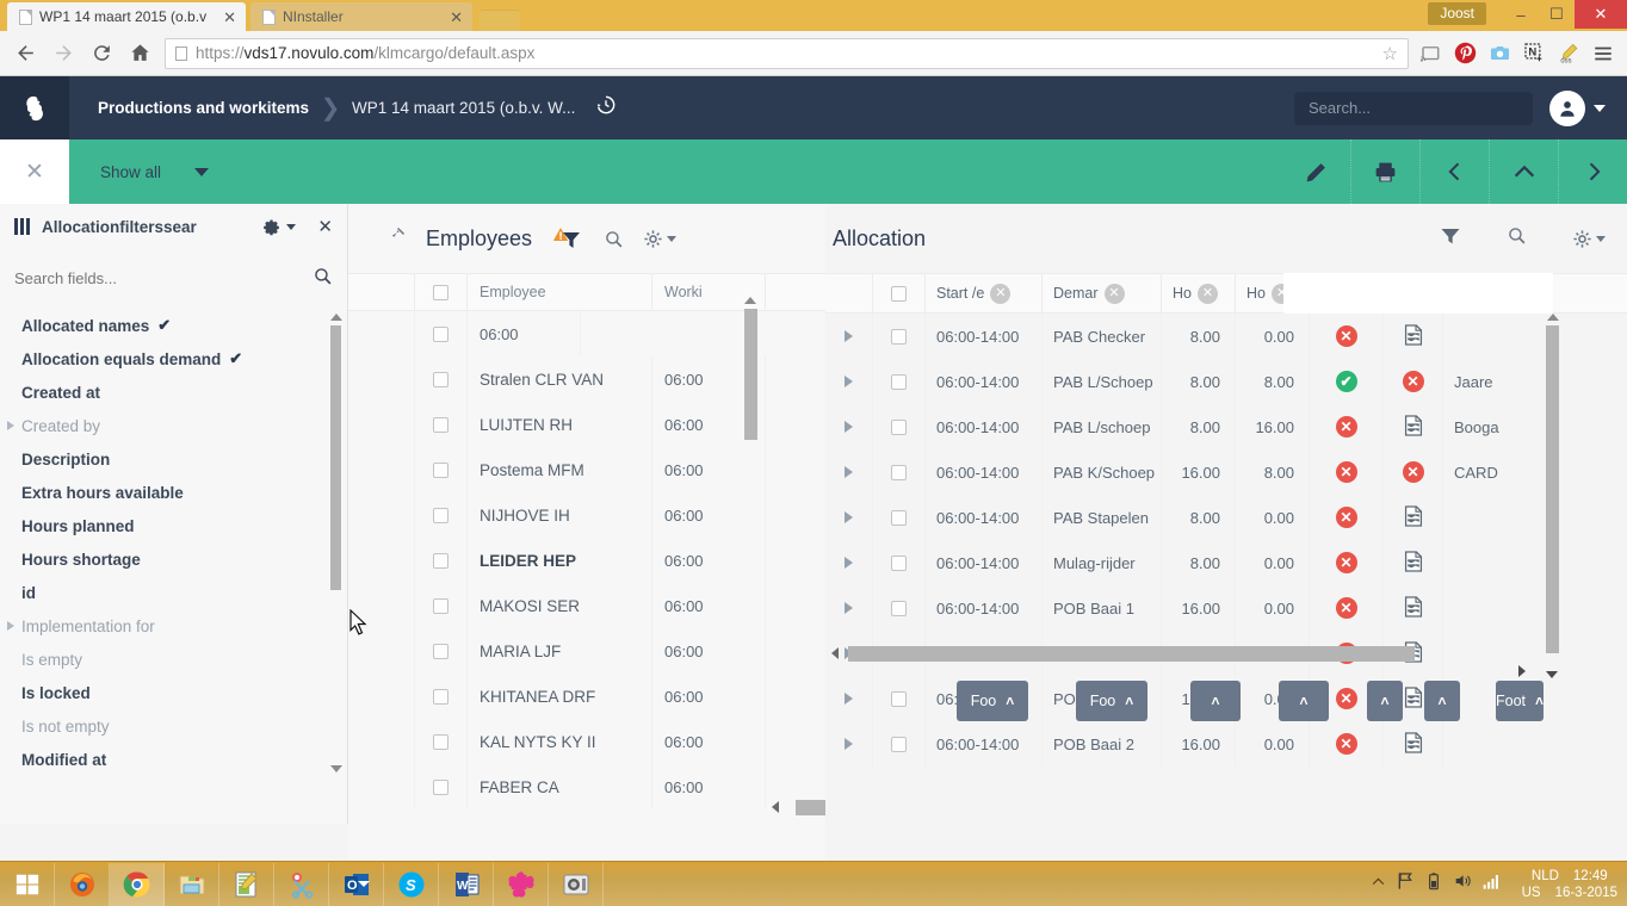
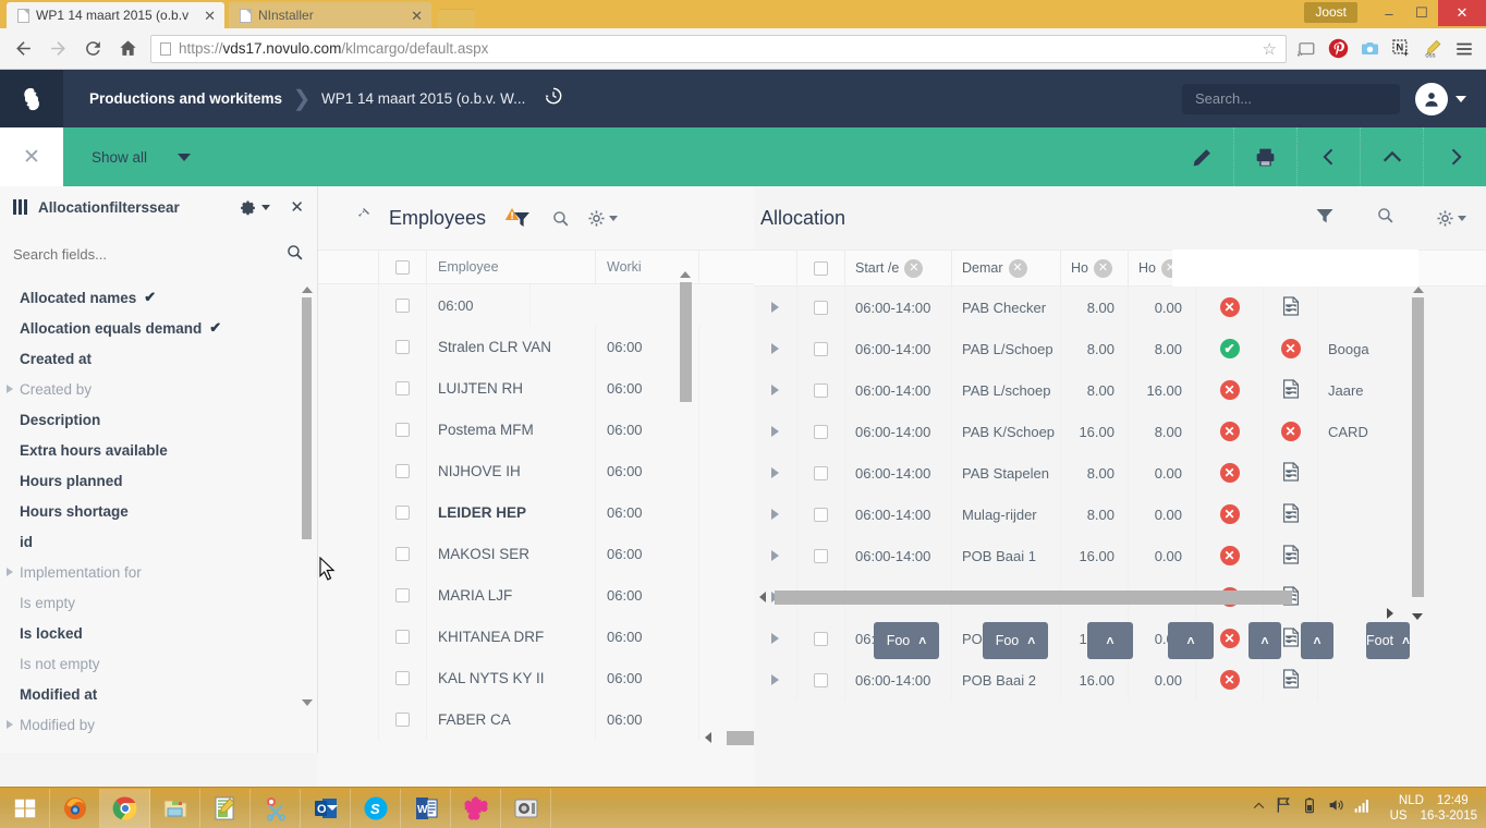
  WP1 14 maart 2015 (o.b.v
  ✕
  NInstaller
  ✕
  Joost
  –
  ☐
  ✕
  https://vds17.novulo.com/klmcargo/default.aspx
  ☆
  N
  Productions and workitems
  ❯
  WP1 14 maart 2015 (o.b.v. W...
  Search...
  ✕
  Show all
  Allocationfilterssear
  ✕
  Search fields...
  Allocated names
  ✔
  Allocation equals demand
  ✔
  Created at
  Created by
  Description
  Extra hours available
  Hours planned
  Hours shortage
  id
  Implementation for
  Is empty
  Is locked
  Is not empty
  Modified at
+ Modified by
  Employees
  Employee
  Worki
  06:00
  Stralen CLR VAN
  06:00
  LUIJTEN RH
  06:00
  Postema MFM
  06:00
  NIJHOVE IH
  06:00
  LEIDER HEP
  06:00
  MAKOSI SER
  06:00
  MARIA LJF
  06:00
  KHITANEA DRF
  06:00
  KAL NYTS KY II
  06:00
  FABER CA
  06:00
  Allocation
  Start /e
  ✕
  Demar
  ✕
  Ho
  ✕
  Ho
  ✕
  06:00-14:00
  PAB Checker
  8.00
  0.00
  ✕
  06:00-14:00
  PAB L/Schoep
  8.00
  8.00
  ✔
  ✕
- Jaare
+ Booga
  06:00-14:00
  PAB L/schoep
  8.00
  16.00
  ✕
- Booga
+ Jaare
  06:00-14:00
  PAB K/Schoep
  16.00
  8.00
  ✕
  ✕
  CARD
  06:00-14:00
  PAB Stapelen
  8.00
  0.00
  ✕
  06:00-14:00
  Mulag-rijder
  8.00
  0.00
  ✕
  06:00-14:00
  POB Baai 1
  16.00
  0.00
  ✕
  ✕
  06:00-14:00
  POB Baai 2
  16.00
  0.00
  ✕
  Foo
  ˄
  Foo
  ˄
  ˄
  ˄
  ˄
  ˄
  Foot
  ˄
  O
  S
  W
  NLD
  12:49
  US
  16-3-2015
